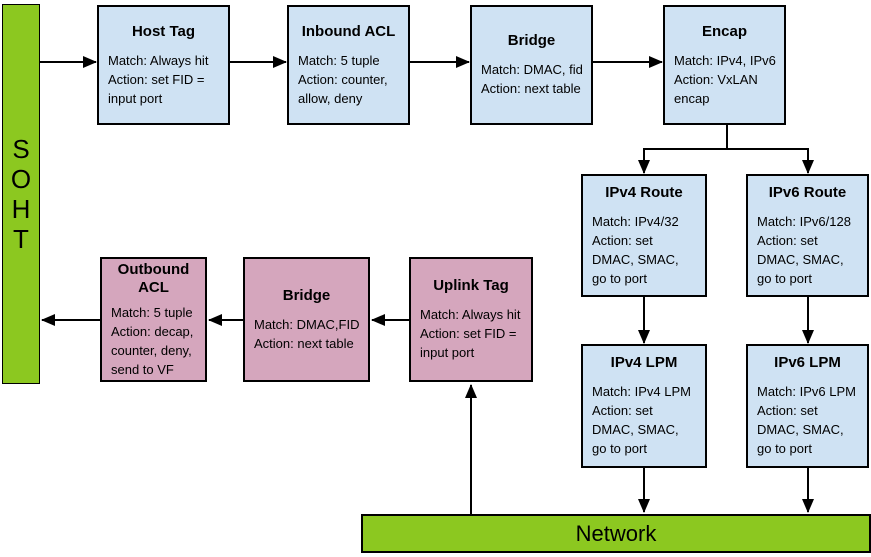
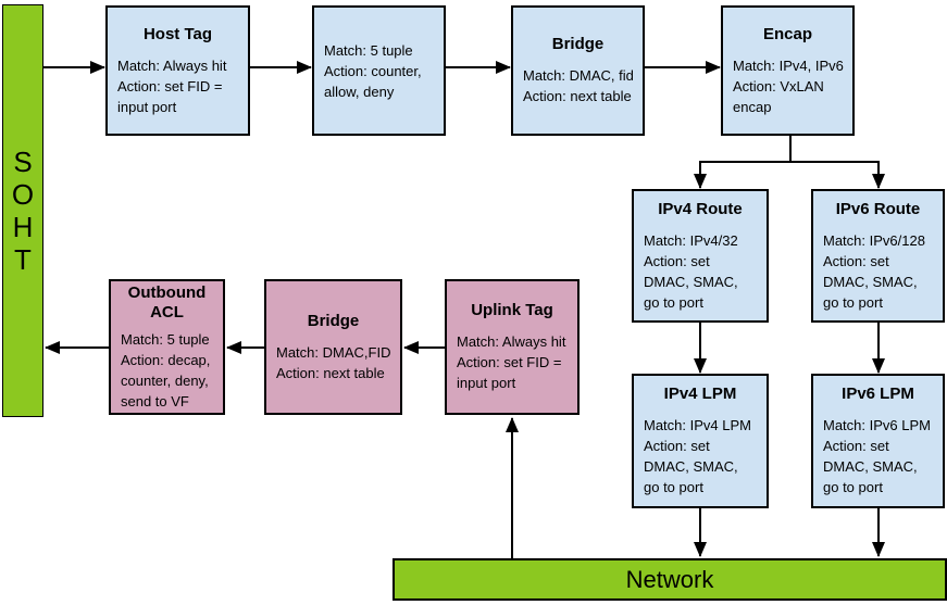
  S
  O
  H
  T
  Host Tag
  Match: Always hit
  Action: set FID =
  input port
- Inbound ACL
  Match: 5 tuple
  Action: counter,
  allow, deny
  Bridge
  Match: DMAC, fid
  Action: next table
  Encap
  Match: IPv4, IPv6
  Action: VxLAN
  encap
  IPv4 Route
  Match: IPv4/32
  Action: set
  DMAC, SMAC,
  go to port
  IPv6 Route
  Match: IPv6/128
  Action: set
  DMAC, SMAC,
  go to port
  IPv4 LPM
  Match: IPv4 LPM
  Action: set
  DMAC, SMAC,
  go to port
  IPv6 LPM
  Match: IPv6 LPM
  Action: set
  DMAC, SMAC,
  go to port
  Outbound ACL
  Match: 5 tuple
  Action: decap,
  counter, deny,
  send to VF
  Bridge
  Match: DMAC,FID
  Action: next table
  Uplink Tag
  Match: Always hit
  Action: set FID =
  input port
  Network
